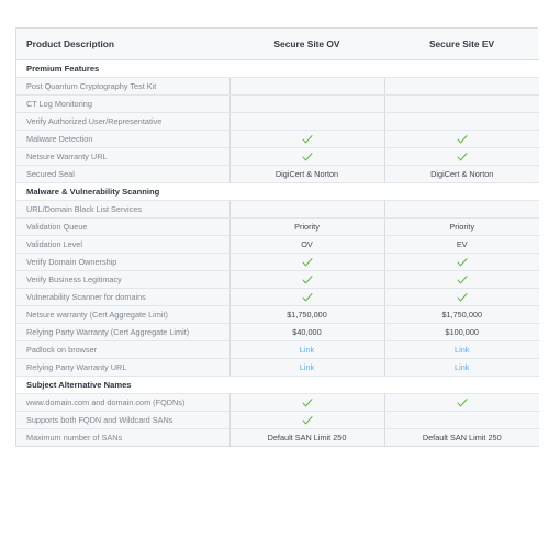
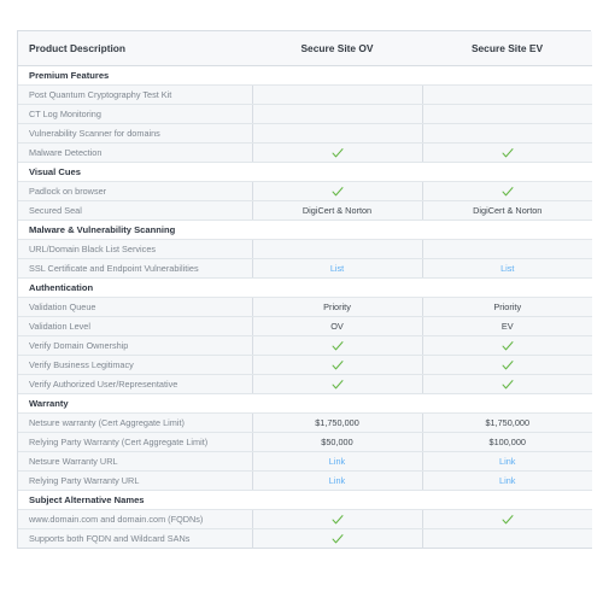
  Product Description	Secure Site OV	Secure Site EV
  Premium Features
  Post Quantum Cryptography Test Kit
  CT Log Monitoring
- Verify Authorized User/Representative
+ Vulnerability Scanner for domains
  Malware Detection
+ Visual Cues
- Netsure Warranty URL
+ Padlock on browser
  Secured Seal	DigiCert & Norton	DigiCert & Norton
  Malware & Vulnerability Scanning
  URL/Domain Black List Services
+ SSL Certificate and Endpoint Vulnerabilities	List	List
+ Authentication
  Validation Queue	Priority	Priority
  Validation Level	OV	EV
  Verify Domain Ownership
  Verify Business Legitimacy
- Vulnerability Scanner for domains
+ Verify Authorized User/Representative
+ Warranty
  Netsure warranty (Cert Aggregate Limit)	$1,750,000	$1,750,000
- Relying Party Warranty (Cert Aggregate Limit)	$40,000	$100,000
+ Relying Party Warranty (Cert Aggregate Limit)	$50,000	$100,000
- Padlock on browser	Link	Link
+ Netsure Warranty URL	Link	Link
  Relying Party Warranty URL	Link	Link
  Subject Alternative Names
  www.domain.com and domain.com (FQDNs)
  Supports both FQDN and Wildcard SANs
- Maximum number of SANs	Default SAN Limit 250	Default SAN Limit 250
